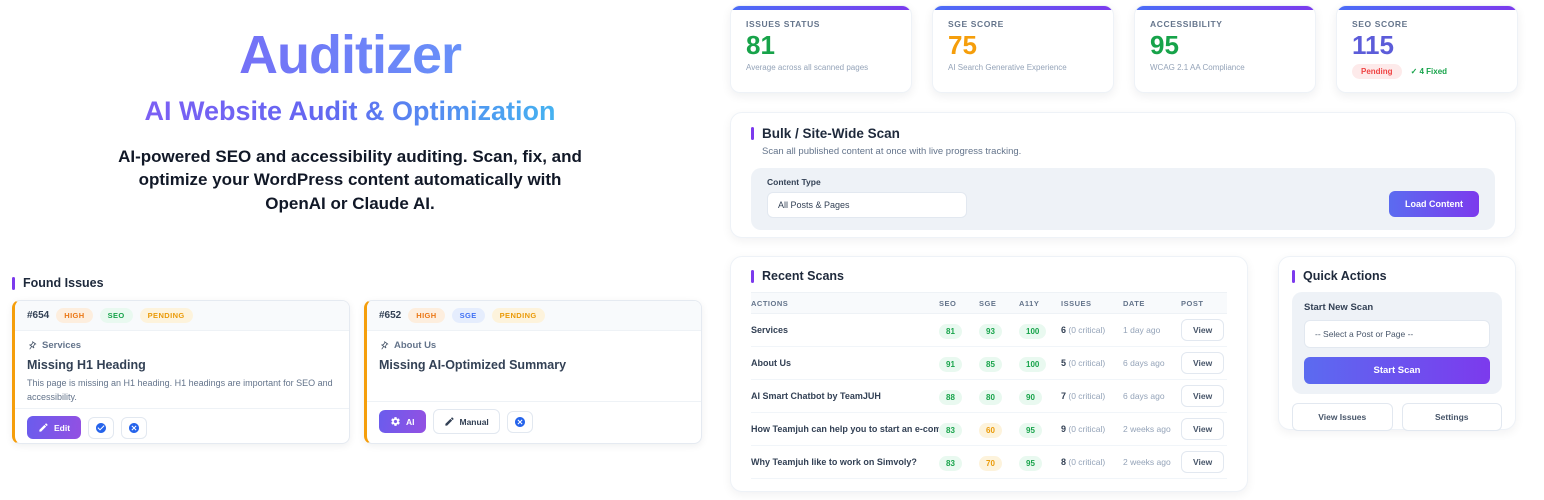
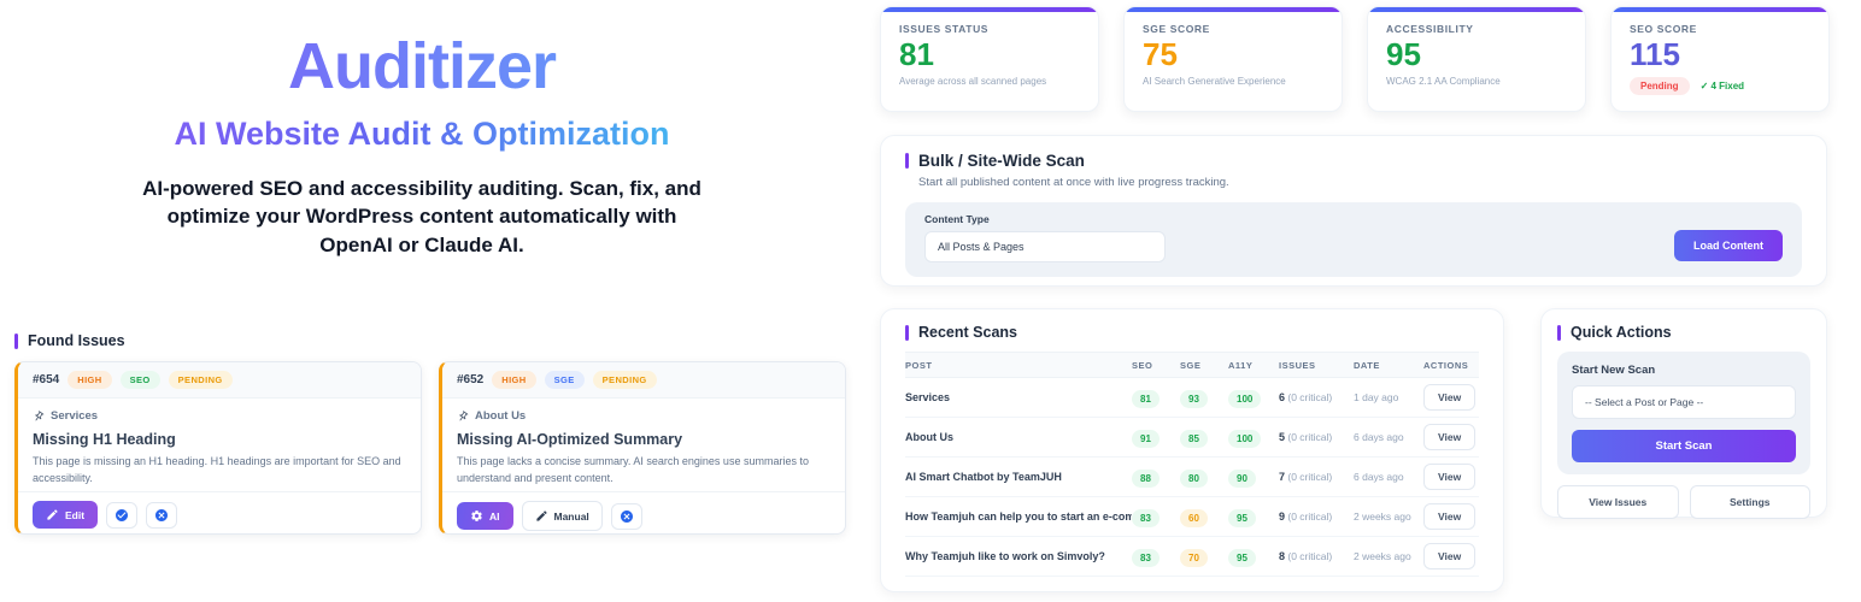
  Auditizer
  AI Website Audit & Optimization
  AI-powered SEO and accessibility auditing. Scan, fix, and optimize your WordPress content automatically with OpenAI or Claude AI.
  Found Issues
  #654
  HIGH
  SEO
  PENDING
  Services
  Missing H1 Heading
  This page is missing an H1 heading. H1 headings are important for SEO and accessibility.
  Edit
  #652
  HIGH
  SGE
  PENDING
  About Us
  Missing AI-Optimized Summary
+ This page lacks a concise summary. AI search engines use summaries to understand and present content.
  AI
  Manual
  ISSUES STATUS
  81
  Average across all scanned pages
  SGE SCORE
  75
  AI Search Generative Experience
  ACCESSIBILITY
  95
  WCAG 2.1 AA Compliance
  SEO SCORE
  115
  Pending
  ✓ 4 Fixed
  Bulk / Site-Wide Scan
- Scan all published content at once with live progress tracking.
+ Start all published content at once with live progress tracking.
  Content Type
  All Posts & Pages
  Load Content
  Recent Scans
- ACTIONS
+ POST
  SEO
  SGE
  A11Y
  ISSUES
  DATE
- POST
+ ACTIONS
  Services
  81
  93
  100
  6 (0 critical)
  1 day ago
  View
  About Us
  91
  85
  100
  5 (0 critical)
  6 days ago
  View
  AI Smart Chatbot by TeamJUH
  88
  80
  90
  7 (0 critical)
  6 days ago
  View
  How Teamjuh can help you to start an e-com
  83
  60
  95
  9 (0 critical)
  2 weeks ago
  View
  Why Teamjuh like to work on Simvoly?
  83
  70
  95
  8 (0 critical)
  2 weeks ago
  View
  Quick Actions
  Start New Scan
  -- Select a Post or Page --
  Start Scan
  View Issues
  Settings
